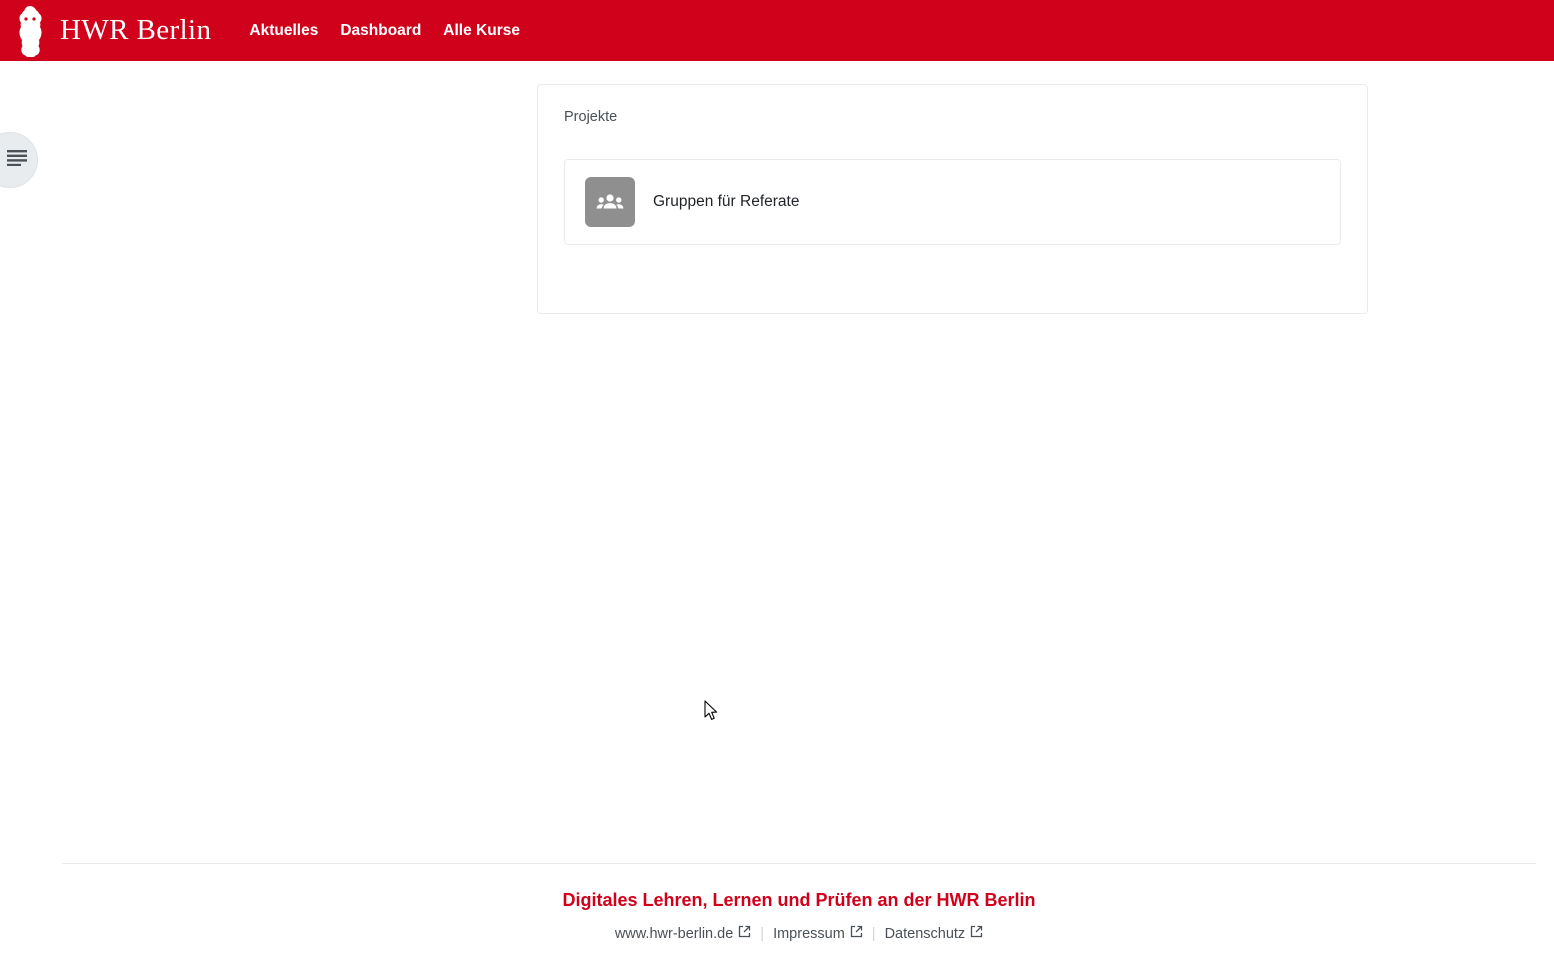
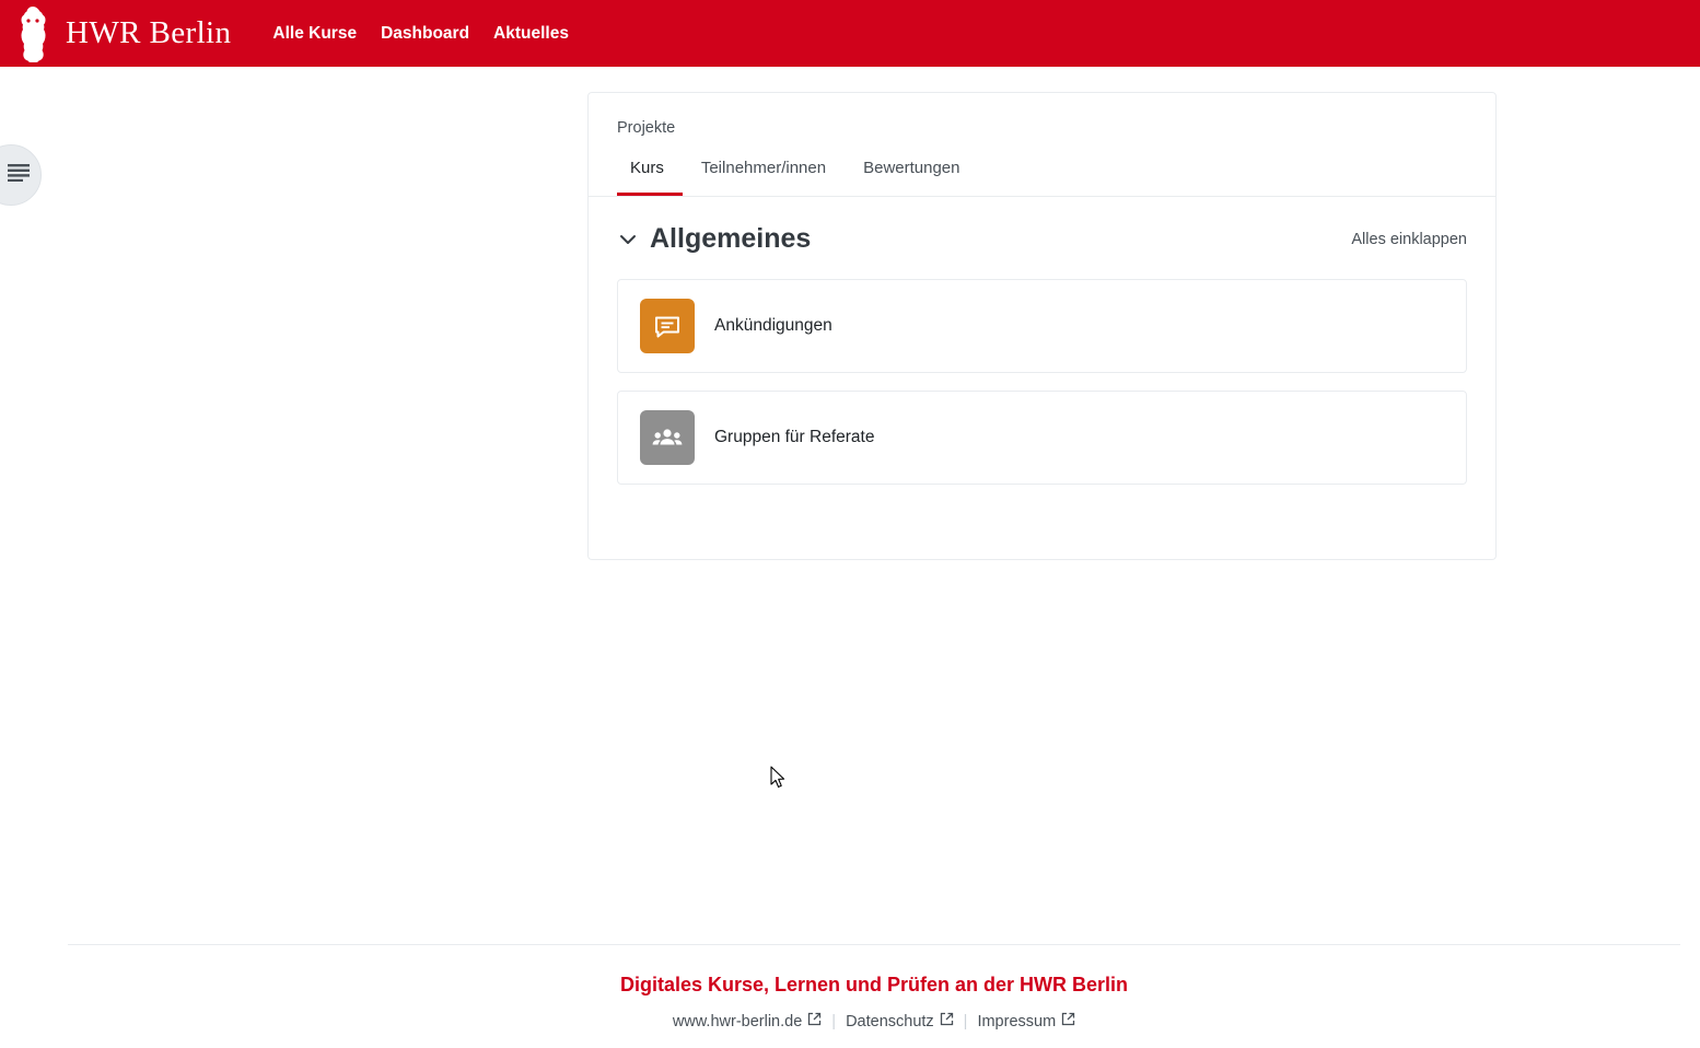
  HWR Berlin
- Aktuelles
+ Alle Kurse
  Dashboard
- Alle Kurse
+ Aktuelles
  Projekte
+ Kurs
+ Teilnehmer/innen
+ Bewertungen
+ Allgemeines
+ Alles einklappen
+ Ankündigungen
  Gruppen für Referate
- Digitales Lehren, Lernen und Prüfen an der HWR Berlin
+ Digitales Kurse, Lernen und Prüfen an der HWR Berlin
  www.hwr-berlin.de
  |
- Impressum
+ Datenschutz
  |
- Datenschutz
+ Impressum
